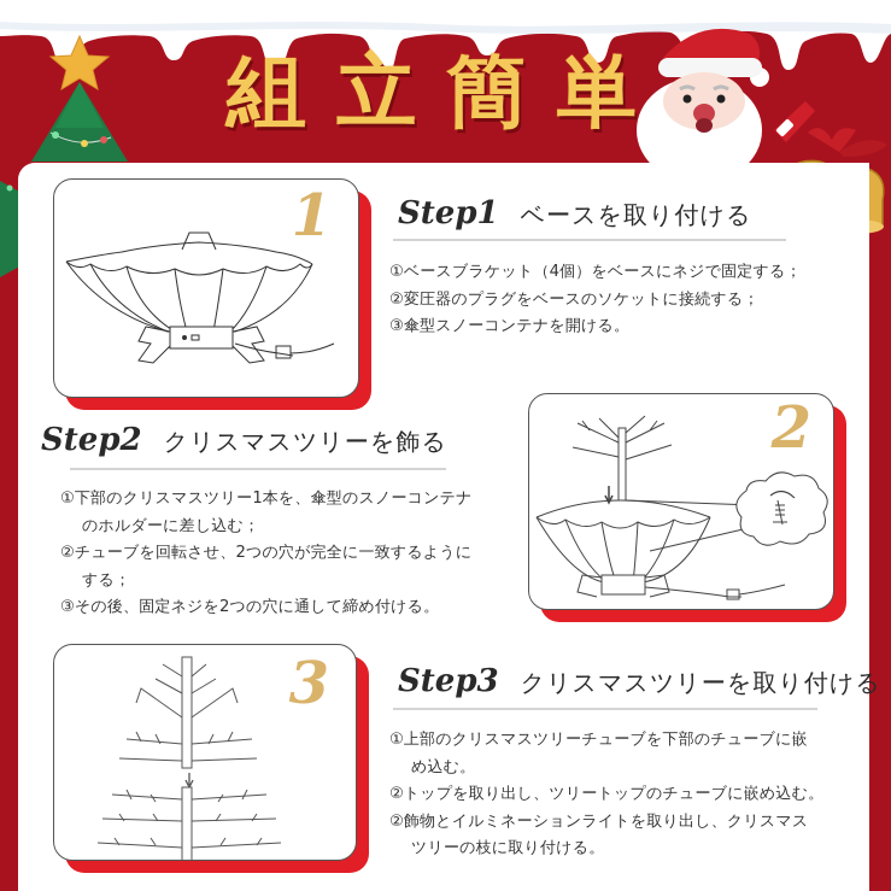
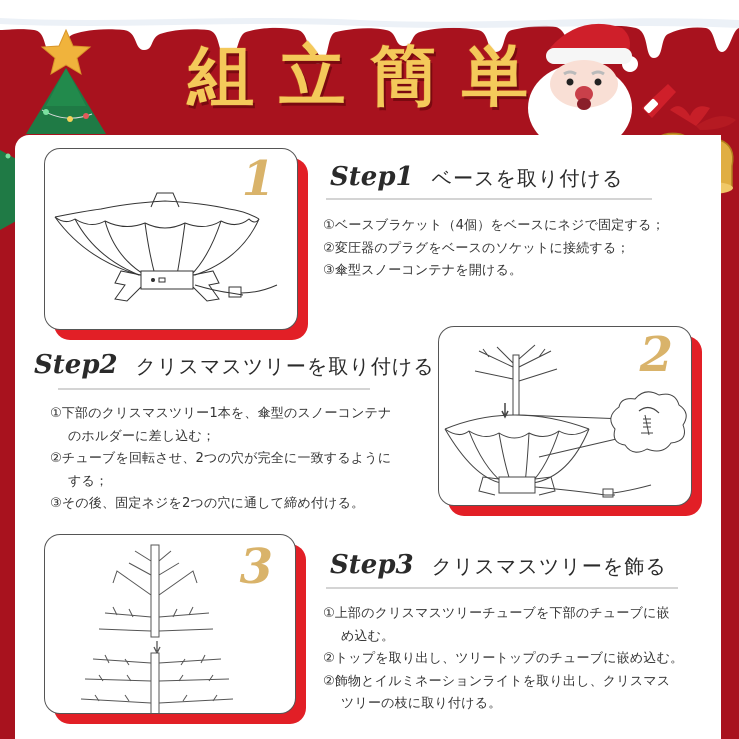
  組
  立
  簡
  単
  1
  Step1
  ベースを取り付ける
  ①ベースブラケット（4個）をベースにネジで固定する；
  ②変圧器のプラグをベースのソケットに接続する；
  ③傘型スノーコンテナを開ける。
  Step2
- クリスマスツリーを飾る
+ クリスマスツリーを取り付ける
  ①下部のクリスマスツリー1本を、傘型のスノーコンテナ
  のホルダーに差し込む；
  ②チューブを回転させ、2つの穴が完全に一致するように
  する；
  ③その後、固定ネジを2つの穴に通して締め付ける。
  2
  3
  Step3
- クリスマスツリーを取り付ける
+ クリスマスツリーを飾る
  ①上部のクリスマスツリーチューブを下部のチューブに嵌
  め込む。
  ②トップを取り出し、ツリートップのチューブに嵌め込む。
  ②飾物とイルミネーションライトを取り出し、クリスマス
  ツリーの枝に取り付ける。
